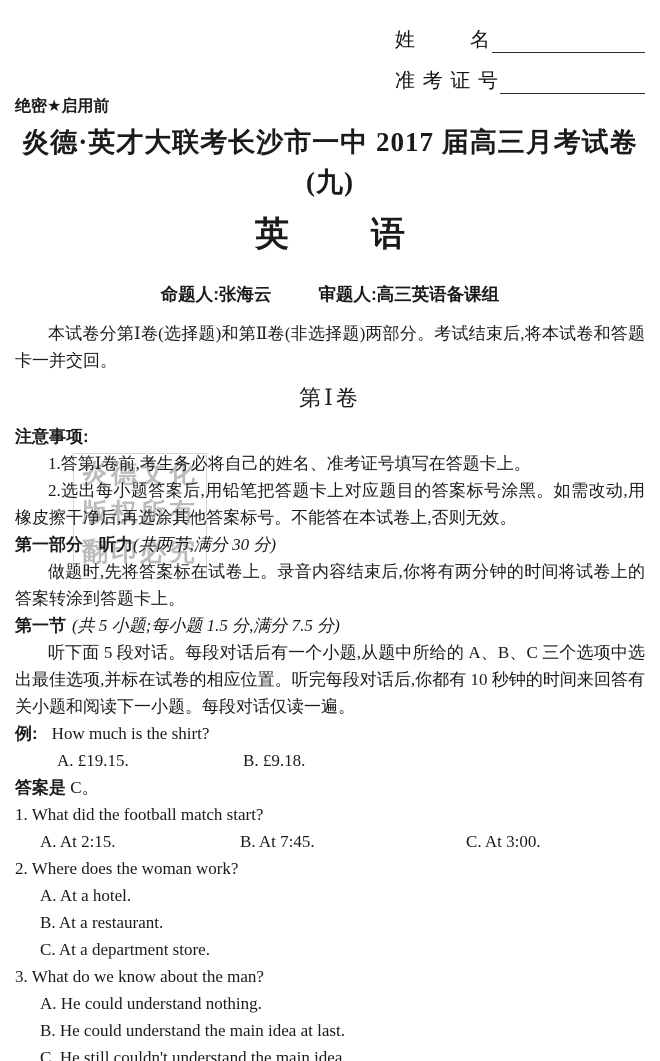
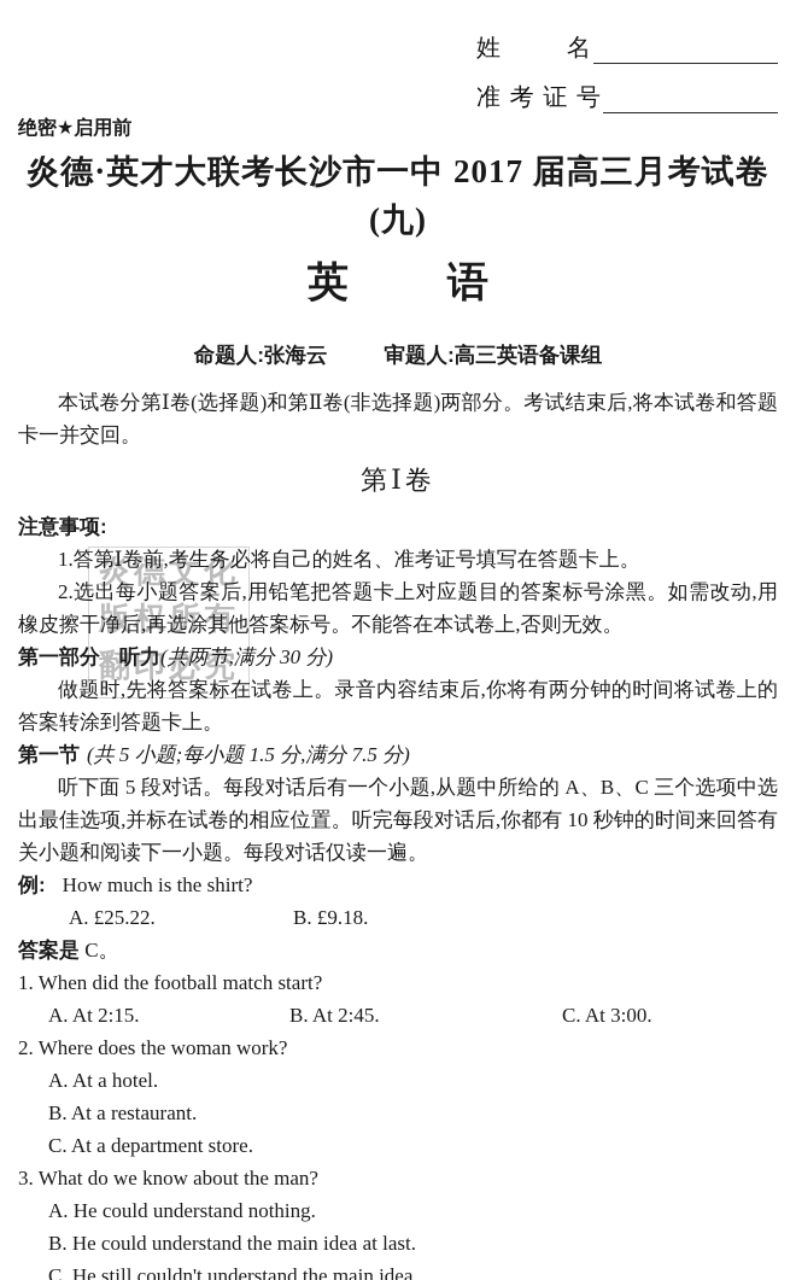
  炎德文化
  版权所有
  翻印必究
  姓名
  准考证号
  绝密★启用前
  炎德·英才大联考长沙市一中 2017 届高三月考试卷(九)
  英语
  命题人:张海云 审题人:高三英语备课组
  本试卷分第Ⅰ卷(选择题)和第Ⅱ卷(非选择题)两部分。考试结束后,将本试卷和答题卡一并交回。
  第Ⅰ卷
  注意事项:
  1.答第Ⅰ卷前,考生务必将自己的姓名、准考证号填写在答题卡上。
  2.选出每小题答案后,用铅笔把答题卡上对应题目的答案标号涂黑。如需改动,用橡皮擦干净后,再选涂其他答案标号。不能答在本试卷上,否则无效。
  第一部分 听力(共两节,满分 30 分)
  做题时,先将答案标在试卷上。录音内容结束后,你将有两分钟的时间将试卷上的答案转涂到答题卡上。
  第一节 (共 5 小题;每小题 1.5 分,满分 7.5 分)
  听下面 5 段对话。每段对话后有一个小题,从题中所给的 A、B、C 三个选项中选出最佳选项,并标在试卷的相应位置。听完每段对话后,你都有 10 秒钟的时间来回答有关小题和阅读下一小题。每段对话仅读一遍。
  例: How much is the shirt?
- A. £19.15.
+ A. £25.22.
  B. £9.18.
  答案是 C。
- 1. What did the football match start?
+ 1. When did the football match start?
  A. At 2:15.
- B. At 7:45.
+ B. At 2:45.
  C. At 3:00.
  2. Where does the woman work?
  A. At a hotel.
  B. At a restaurant.
  C. At a department store.
  3. What do we know about the man?
  A. He could understand nothing.
  B. He could understand the main idea at last.
  C. He still couldn't understand the main idea.
